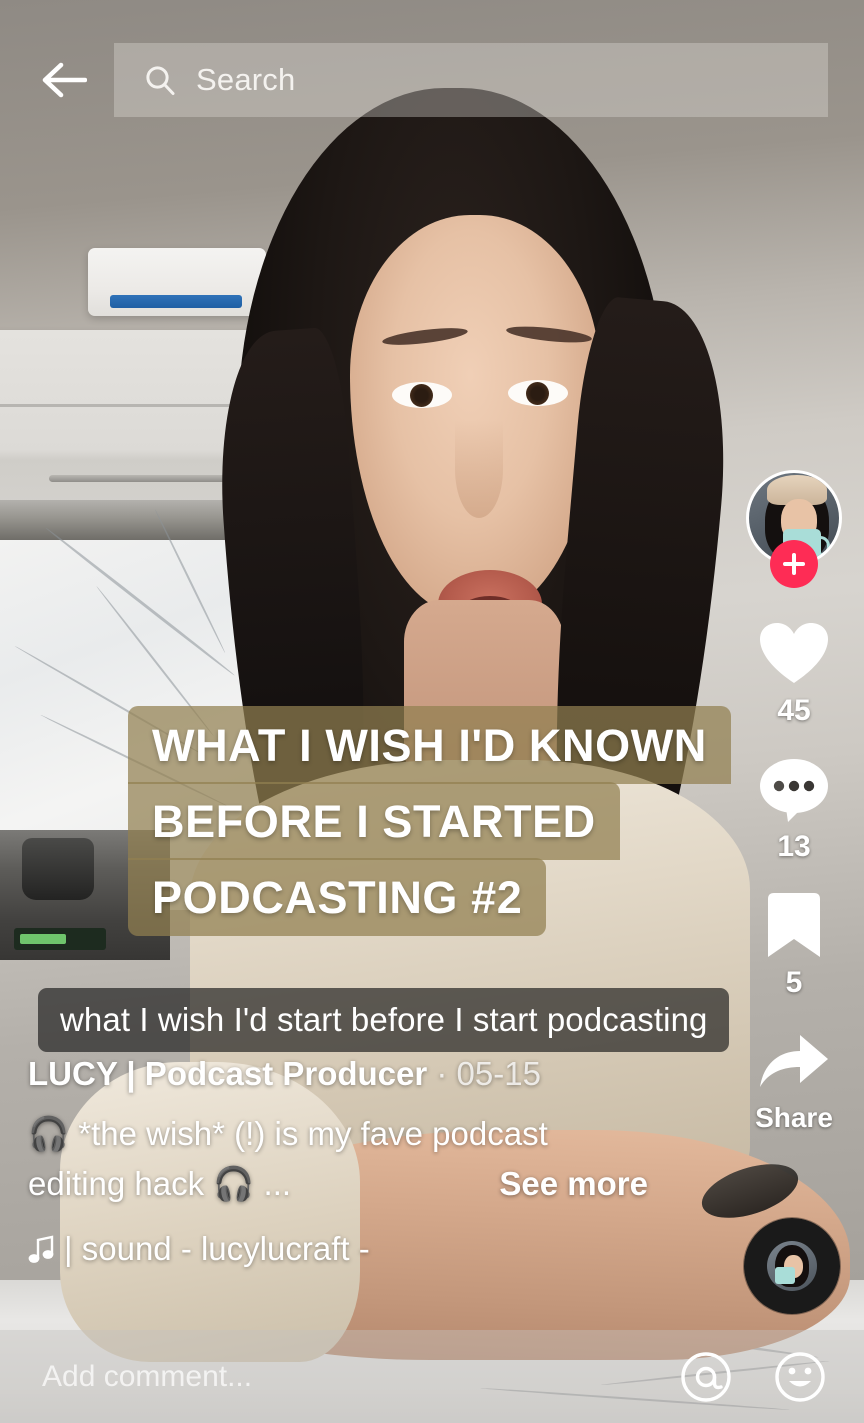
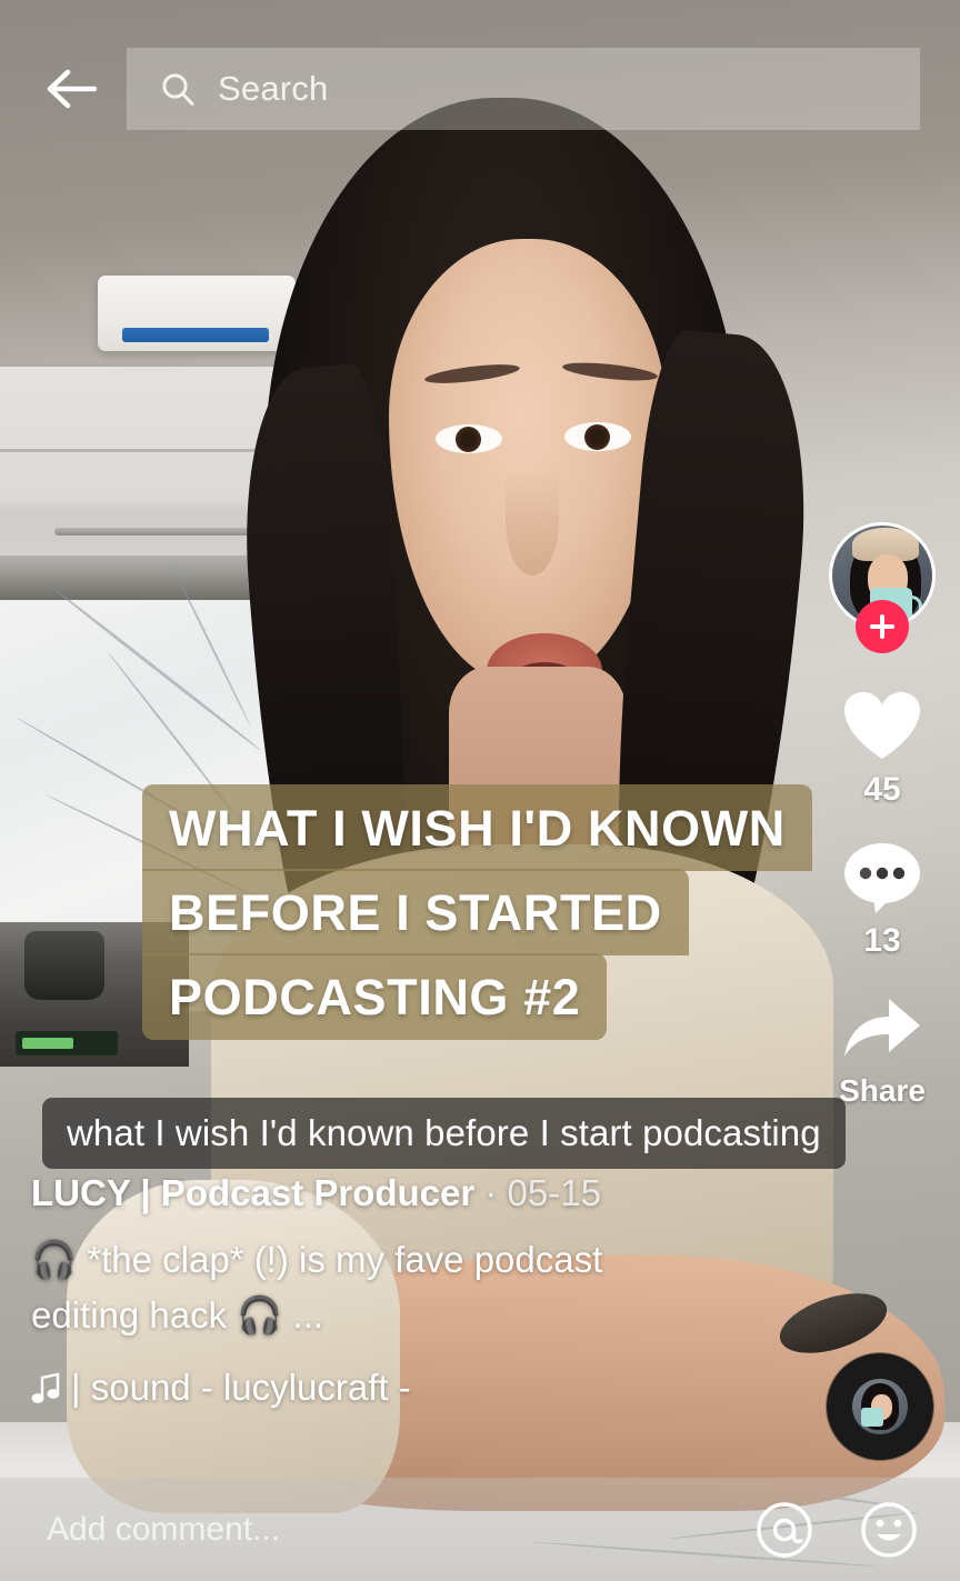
  Search
  45
  13
- 5
  Share
  WHAT I WISH I'D KNOWN
  BEFORE I STARTED
  PODCASTING #2
- what I wish I'd start before I start podcasting
+ what I wish I'd known before I start podcasting
  LUCY | Podcast Producer · 05-15
- 🎧 *the wish* (!) is my fave podcast
+ 🎧 *the clap* (!) is my fave podcast
  editing hack 🎧 ...
- See more
  | sound - lucylucraft -
  Add comment...
